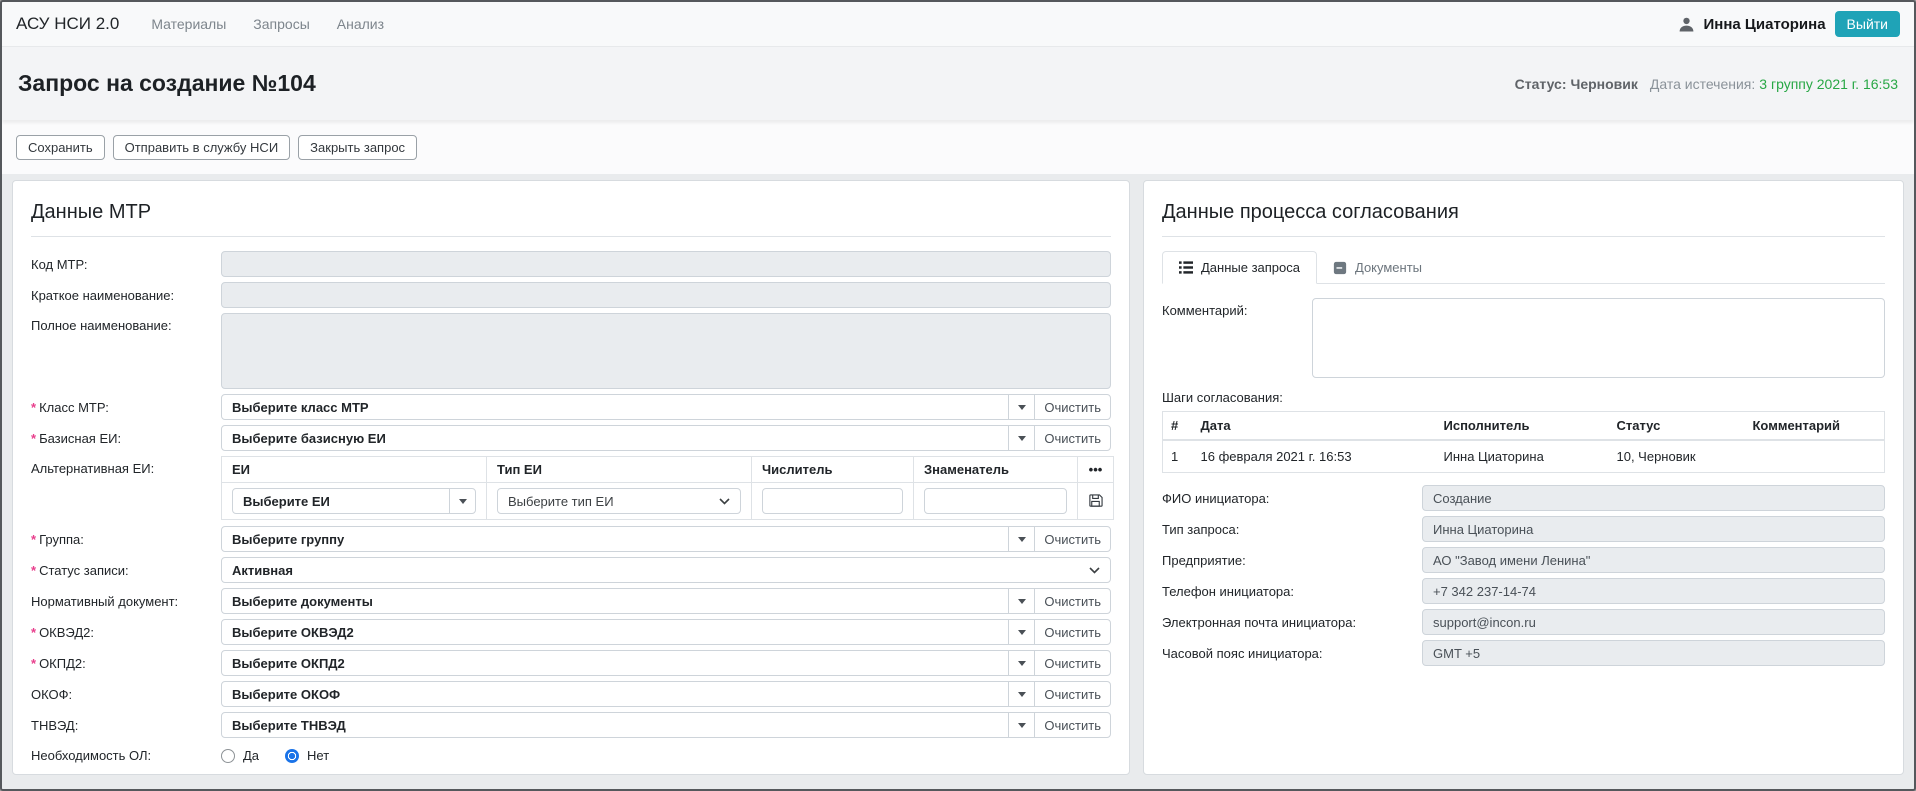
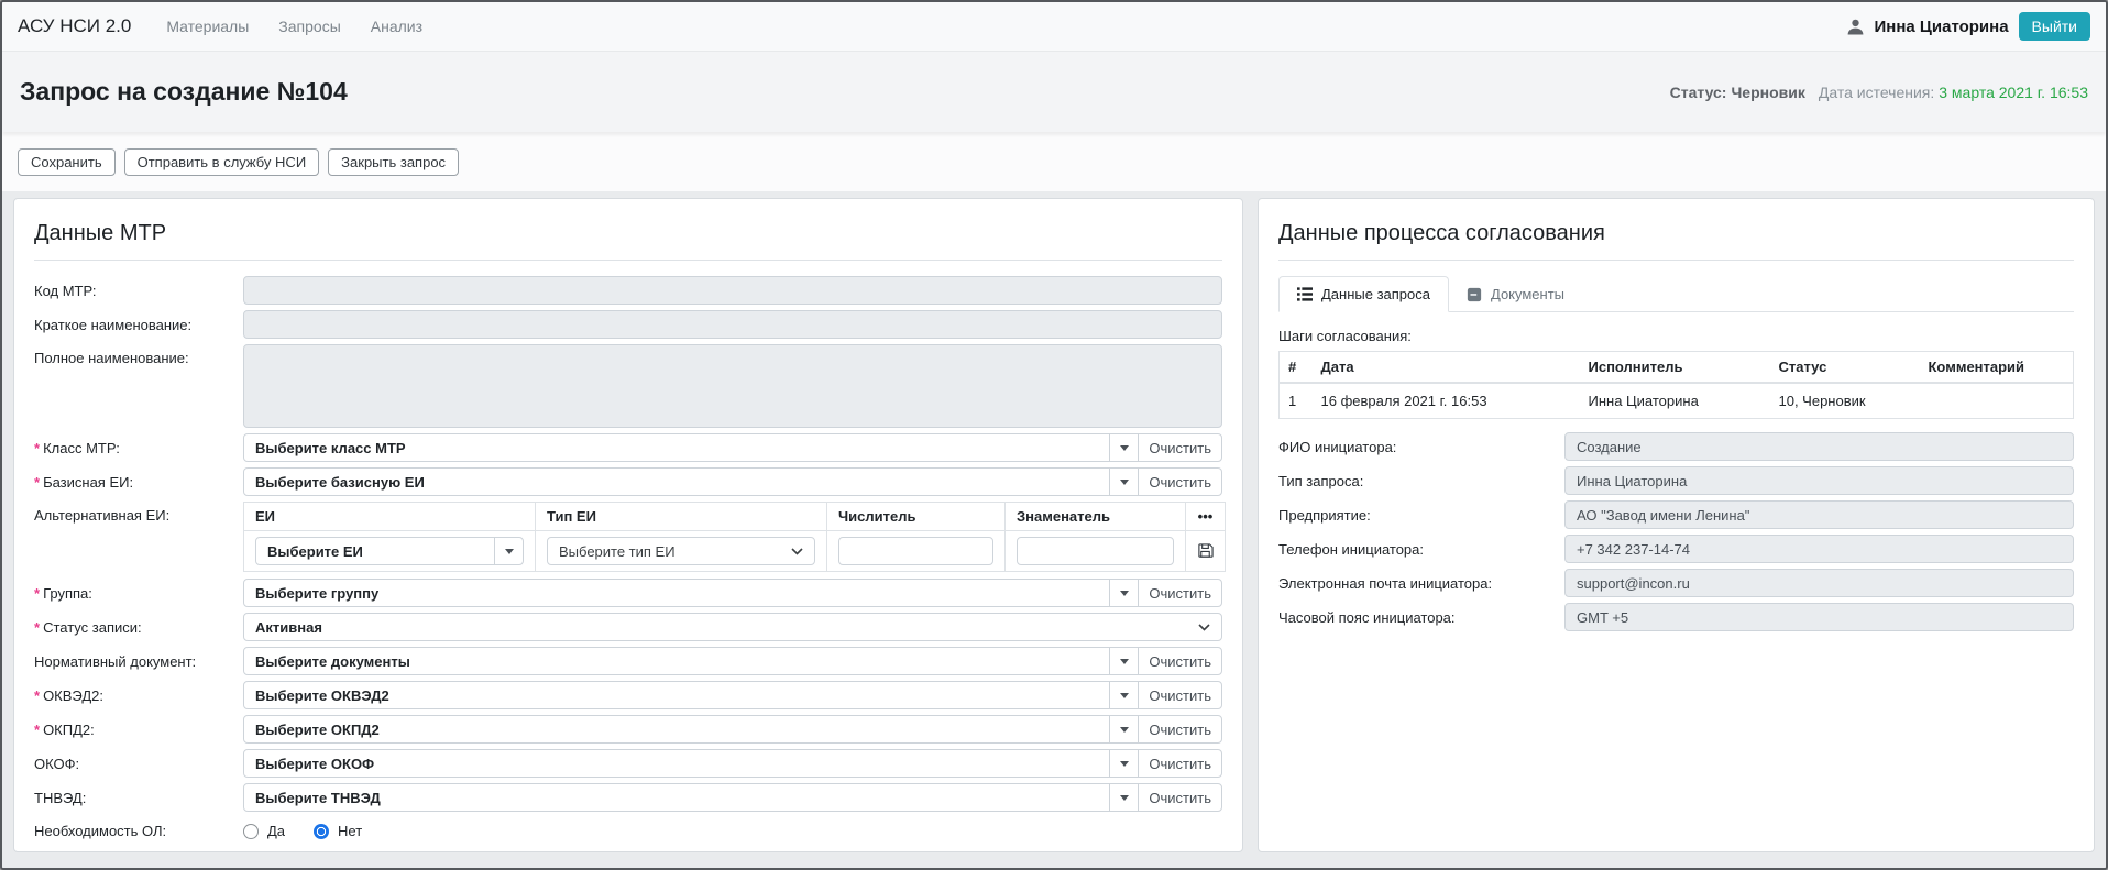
  АСУ НСИ 2.0
  Материалы
  Запросы
  Анализ
  Инна Циаторина
  Выйти
  Запрос на создание №104
- Статус: Черновик Дата истечения: 3 группу 2021 г. 16:53
+ Статус: Черновик Дата истечения: 3 марта 2021 г. 16:53
  Сохранить
  Отправить в службу НСИ
  Закрыть запрос
  Данные МТР
  Код МТР:
  Краткое наименование:
  Полное наименование:
  * Класс МТР:
  Выберите класс МТР
  Очистить
  * Базисная ЕИ:
  Выберите базисную ЕИ
  Очистить
  Альтернативная ЕИ:
  ЕИ	Тип ЕИ	Числитель	Знаменатель	•••
  Выберите ЕИ	Выберите тип ЕИ
  * Группа:
  Выберите группу
  Очистить
  * Статус записи:
  Активная
  Нормативный документ:
  Выберите документы
  Очистить
  * ОКВЭД2:
  Выберите ОКВЭД2
  Очистить
  * ОКПД2:
  Выберите ОКПД2
  Очистить
  ОКОФ:
  Выберите ОКОФ
  Очистить
  ТНВЭД:
  Выберите ТНВЭД
  Очистить
  Необходимость ОЛ:
  Да
  Нет
  Данные процесса согласования
  Данные запроса
  Документы
- Комментарий:
  Шаги согласования:
  #	Дата	Исполнитель	Статус	Комментарий
  1	16 февраля 2021 г. 16:53	Инна Циаторина	10, Черновик
  ФИО инициатора:
  Создание
  Тип запроса:
  Инна Циаторина
  Предприятие:
  АО "Завод имени Ленина"
  Телефон инициатора:
  +7 342 237-14-74
  Электронная почта инициатора:
  support@incon.ru
  Часовой пояс инициатора:
  GMT +5
